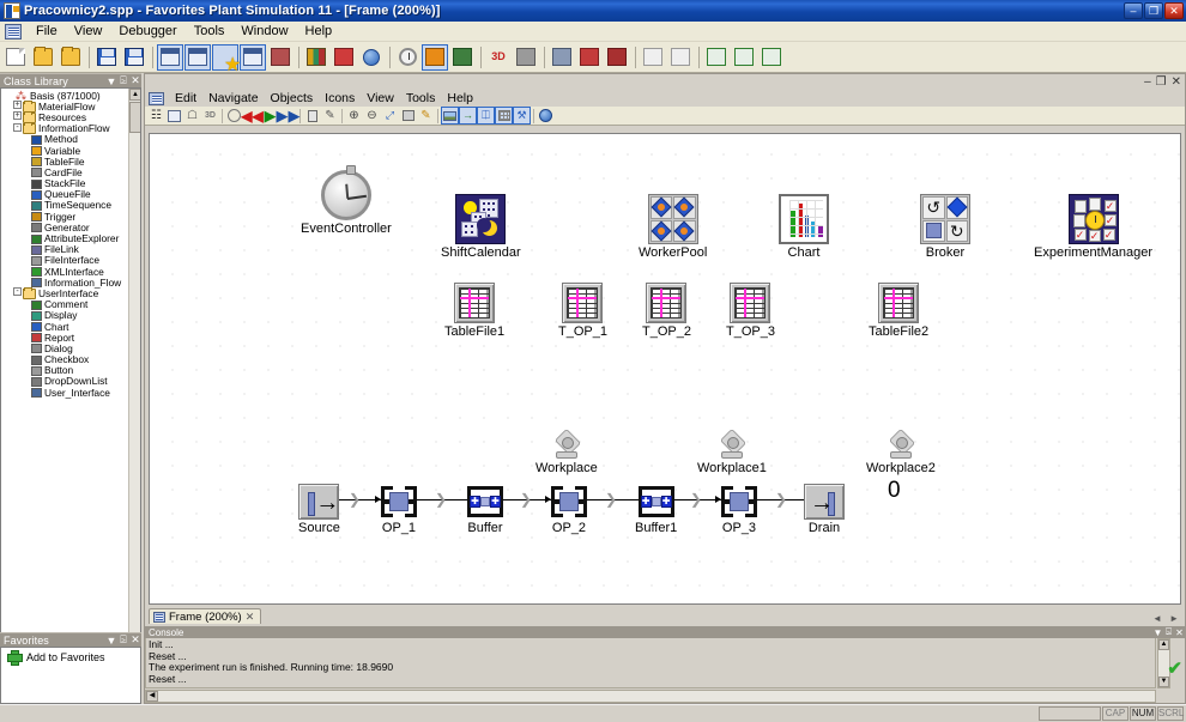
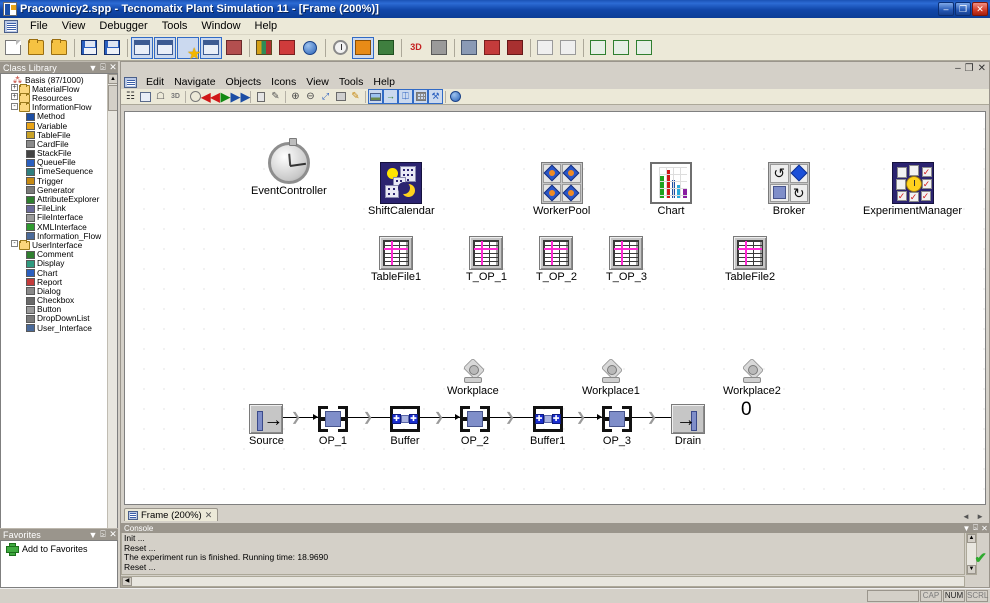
- Pracownicy2.spp - Favorites Plant Simulation 11 - [Frame (200%)]
+ Pracownicy2.spp - Tecnomatix Plant Simulation 11 - [Frame (200%)]
  –
  ❐
  ✕
  File
  View
  Debugger
  Tools
  Window
  Help
  3D
  Class Library
  ▼
  ⍄
  ✕
  ⁂
  Basis (87/1000)
  MaterialFlow
  Resources
  InformationFlow
  Method
  Variable
  TableFile
  CardFile
  StackFile
  QueueFile
  TimeSequence
  Trigger
  Generator
  AttributeExplorer
  FileLink
  FileInterface
  XMLInterface
  Information_Flow
  UserInterface
  Comment
  Display
  Chart
  Report
  Dialog
  Checkbox
  Button
  DropDownList
  User_Interface
  Favorites
  ▼
  ⍄
  ✕
  Add to Favorites
  –
  ❐
  ✕
  Edit
  Navigate
  Objects
  Icons
  View
  Tools
  Help
  ☷
  ☖
  ◀◀
  ▶
  ▶▶
  ✎
  ⊕
  ⊖
  ⤢
  ✎
  →
  ⎅
  ⚒
  EventController
  ShiftCalendar
  WorkerPool
  Chart
  ↺
  ↻
  Broker
  ✓
  ✓
  ✓
  ✓
  ✓
  ExperimentManager
  TableFile1
  T_OP_1
  T_OP_2
  T_OP_3
  TableFile2
  Workplace
  Workplace1
  Workplace2
  ❯
  ❯
  ❯
  ❯
  ❯
  ❯
  Source
  OP_1
  ✚
  ✚
  Buffer
  OP_2
  ✚
  ✚
  Buffer1
  OP_3
  Drain
  0
  Frame (200%)
  ✕
  ◄ ►
  Console
  ▼
  ⍄
  ✕
  Init ...
  Reset ...
  The experiment run is finished. Running time: 18.9690
  Reset ...
  ✔
  CAP
  NUM
  SCRL
